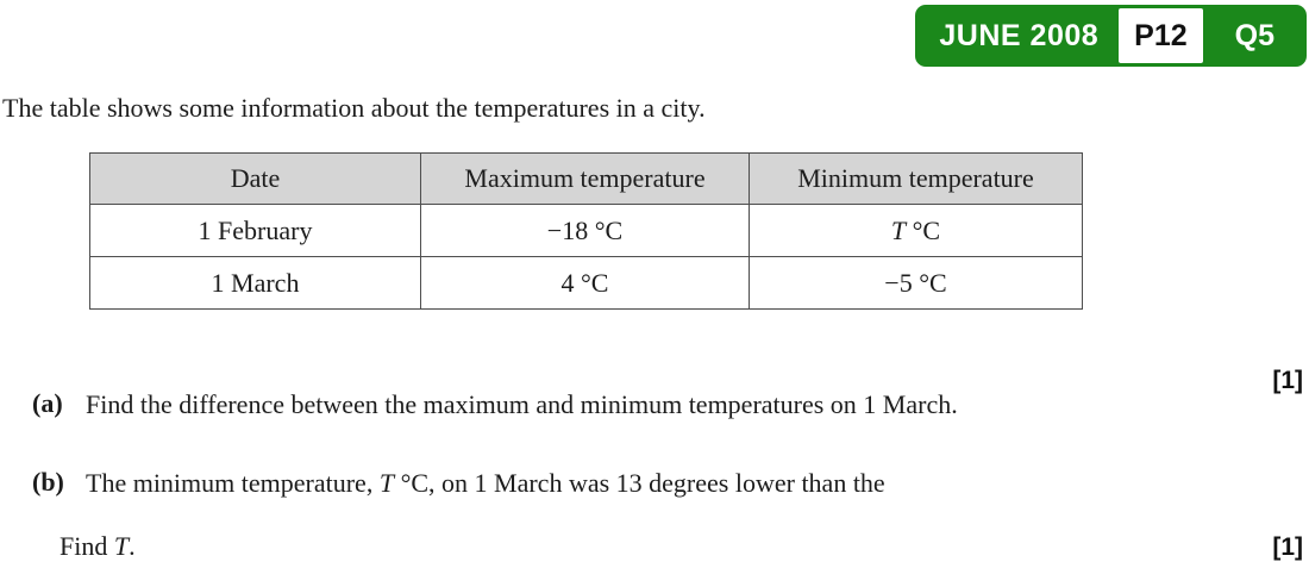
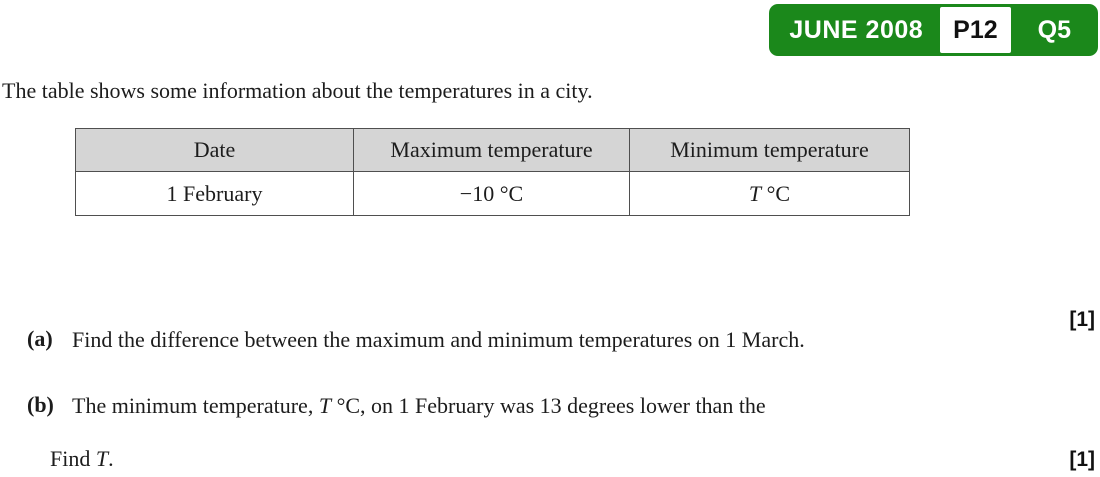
  JUNE 2008
  P12
  Q5
  The table shows some information about the temperatures in a city.
  Date	Maximum temperature	Minimum temperature
- 1 February	−18 °C	T °C
+ 1 February	−10 °C	T °C
- 1 March	4 °C	−5 °C
  (a) Find the difference between the maximum and minimum temperatures on 1 March.
  [1]
- (b) The minimum temperature, T °C, on 1 March was 13 degrees lower than the
+ (b) The minimum temperature, T °C, on 1 February was 13 degrees lower than the
  Find T.
  [1]
